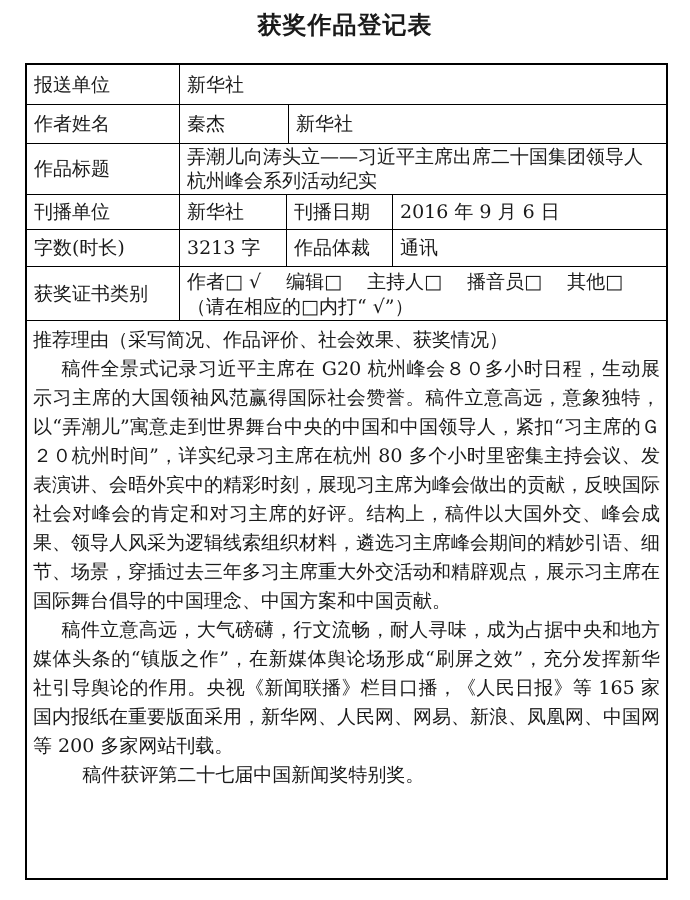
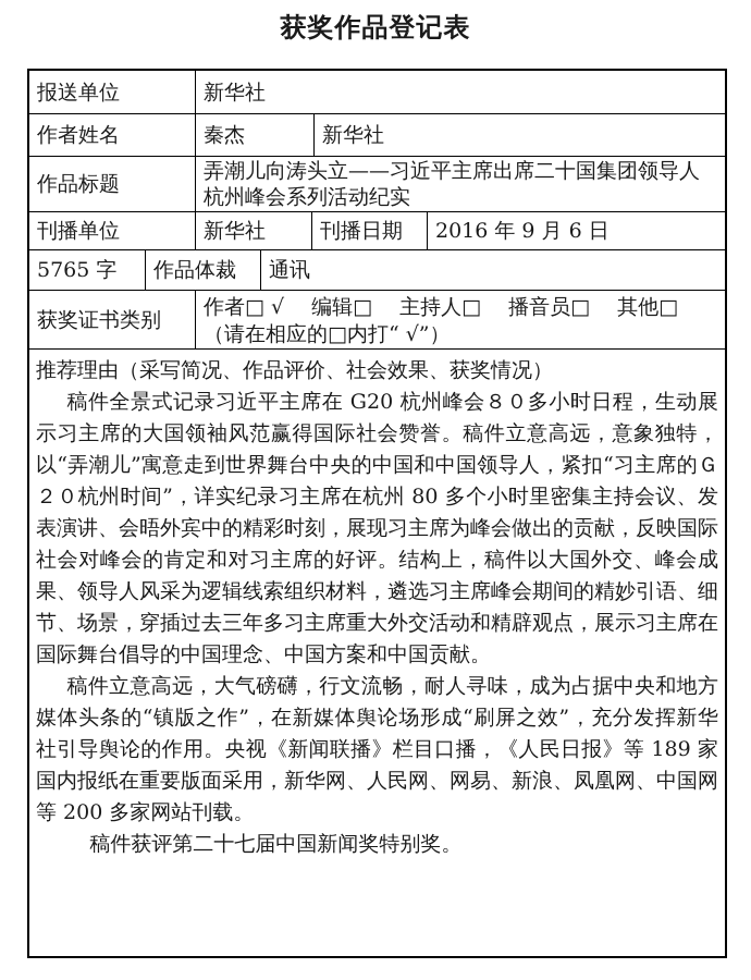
  获奖作品登记表
  报送单位
  新华社
  作者姓名
  秦杰
  新华社
  作品标题
  弄潮儿向涛头立——习近平主席出席二十国集团领导人杭州峰会系列活动纪实
  刊播单位
  新华社
  刊播日期
  2016 年 9 月 6 日
- 字数(时长)
- 3213 字
+ 5765 字
  作品体裁
  通讯
  获奖证书类别
  作者□ √ 编辑□ 主持人□ 播音员□ 其他□
  （请在相应的□内打“ √”）
  推荐理由（采写简况、作品评价、社会效果、获奖情况）
  稿件全景式记录习近平主席在 G20 杭州峰会８０多小时日程，生动展示习主席的大国领袖风范赢得国际社会赞誉。稿件立意高远，意象独特，以“弄潮儿”寓意走到世界舞台中央的中国和中国领导人，紧扣“习主席的Ｇ２０杭州时间”，详实纪录习主席在杭州 80 多个小时里密集主持会议、发表演讲、会晤外宾中的精彩时刻，展现习主席为峰会做出的贡献，反映国际社会对峰会的肯定和对习主席的好评。结构上，稿件以大国外交、峰会成果、领导人风采为逻辑线索组织材料，遴选习主席峰会期间的精妙引语、细节、场景，穿插过去三年多习主席重大外交活动和精辟观点，展示习主席在国际舞台倡导的中国理念、中国方案和中国贡献。
- 稿件立意高远，大气磅礴，行文流畅，耐人寻味，成为占据中央和地方媒体头条的“镇版之作”，在新媒体舆论场形成“刷屏之效”，充分发挥新华社引导舆论的作用。央视《新闻联播》栏目口播，《人民日报》等 165 家国内报纸在重要版面采用，新华网、人民网、网易、新浪、凤凰网、中国网等 200 多家网站刊载。
+ 稿件立意高远，大气磅礴，行文流畅，耐人寻味，成为占据中央和地方媒体头条的“镇版之作”，在新媒体舆论场形成“刷屏之效”，充分发挥新华社引导舆论的作用。央视《新闻联播》栏目口播，《人民日报》等 189 家国内报纸在重要版面采用，新华网、人民网、网易、新浪、凤凰网、中国网等 200 多家网站刊载。
  稿件获评第二十七届中国新闻奖特别奖。
